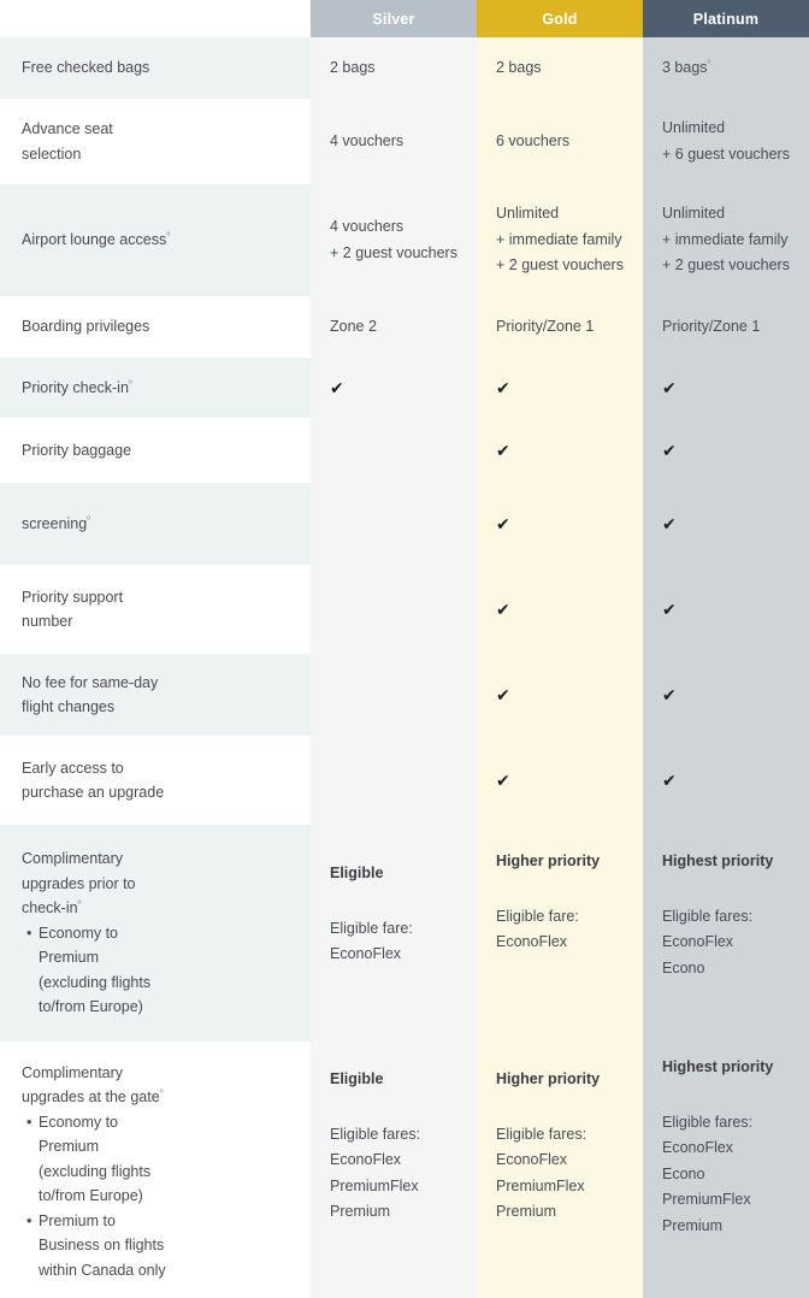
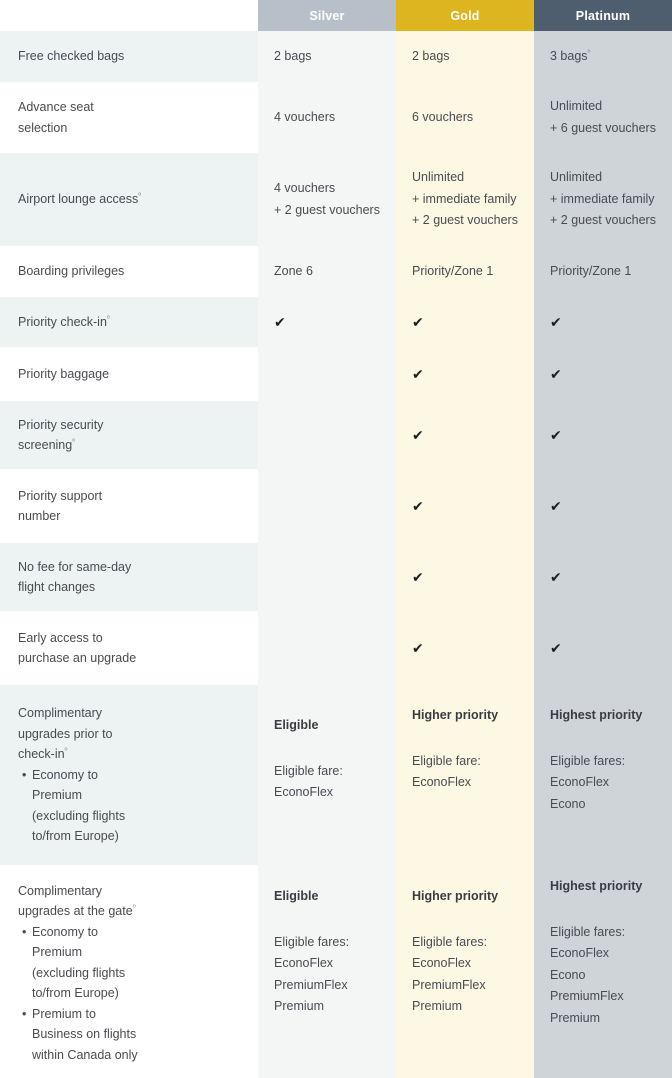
  Silver
  Gold
  Platinum
  Free checked bags
  2 bags
  2 bags
  3 bagsº
  Advance seat
  selection
  4 vouchers
  6 vouchers
  Unlimited
  + 6 guest vouchers
  Airport lounge accessº
  4 vouchers
  + 2 guest vouchers
  Unlimited
  + immediate family
  + 2 guest vouchers
  Unlimited
  + immediate family
  + 2 guest vouchers
  Boarding privileges
- Zone 2
+ Zone 6
  Priority/Zone 1
  Priority/Zone 1
  Priority check-inº
  ✔
  ✔
  ✔
  Priority baggage
  ✔
  ✔
+ Priority security
  screeningº
  ✔
  ✔
  Priority support
  number
  ✔
  ✔
  No fee for same-day
  flight changes
  ✔
  ✔
  Early access to
  purchase an upgrade
  ✔
  ✔
  Complimentary
  upgrades prior to
  check-inº
  Economy to
  Premium
  (excluding flights
  to/from Europe)
  Eligible
  Eligible fare:
  EconoFlex
  Higher priority
  Eligible fare:
  EconoFlex
  Highest priority
  Eligible fares:
  EconoFlex
  Econo
  Complimentary
  upgrades at the gateº
  Economy to
  Premium
  (excluding flights
  to/from Europe)
  Premium to
  Business on flights
  within Canada only
  Eligible
  Eligible fares:
  EconoFlex
  PremiumFlex
  Premium
  Higher priority
  Eligible fares:
  EconoFlex
  PremiumFlex
  Premium
  Highest priority
  Eligible fares:
  EconoFlex
  Econo
  PremiumFlex
  Premium
